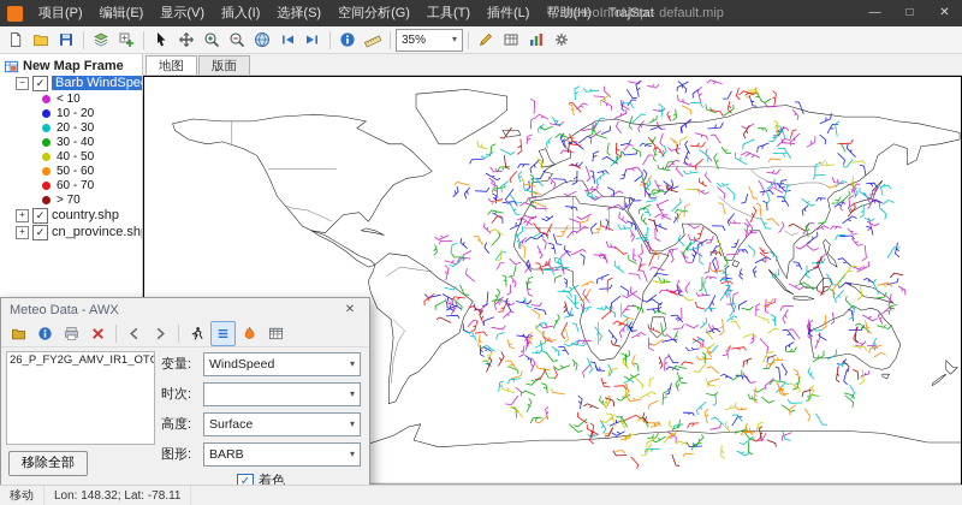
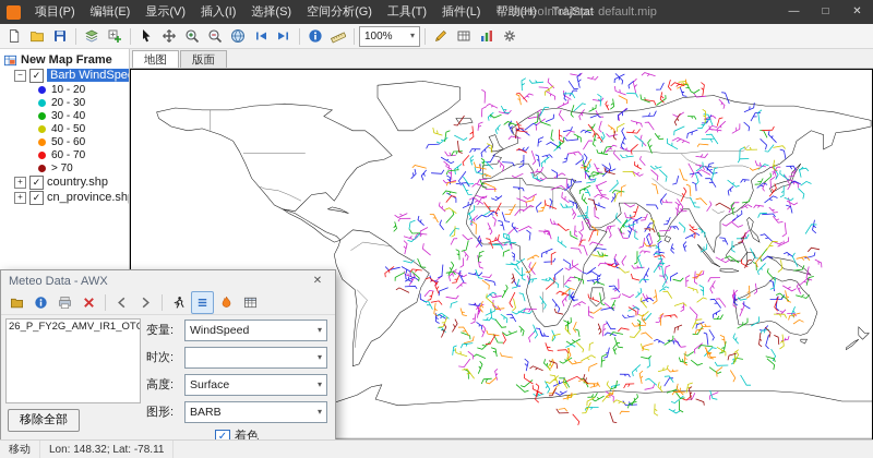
  项目(P)
  编辑(E)
  显示(V)
  插入(I)
  选择(S)
  空间分析(G)
  工具(T)
  插件(L)
  帮助(H)
  TrajStat
  MeteoInfoMap - default.mip
  —
  □
  ✕
- 35%
+ 100%
  ▾
  New Map Frame
  −
  ✓
  Barb WindSpe
- < 10
  10 - 20
  20 - 30
  30 - 40
  40 - 50
  50 - 60
  60 - 70
  > 70
  +
  ✓
  country.shp
  +
  ✓
  cn_province.sh
  地图
  版面
  Meteo Data - AWX
  ✕
  移除全部
  变量:
  WindSpeed
  ▾
  时次:
  ▾
  高度:
  Surface
  ▾
  图形:
  BARB
  ▾
  ✓
  着色
  移动
  Lon: 148.32; Lat: -78.11
